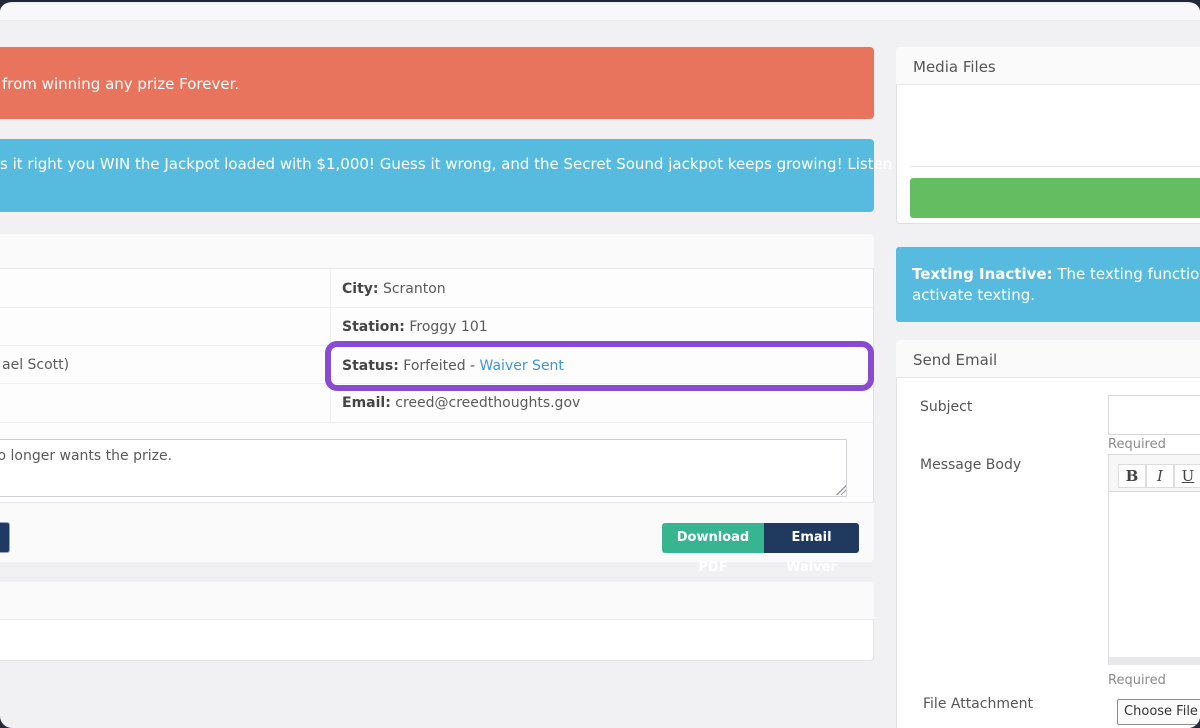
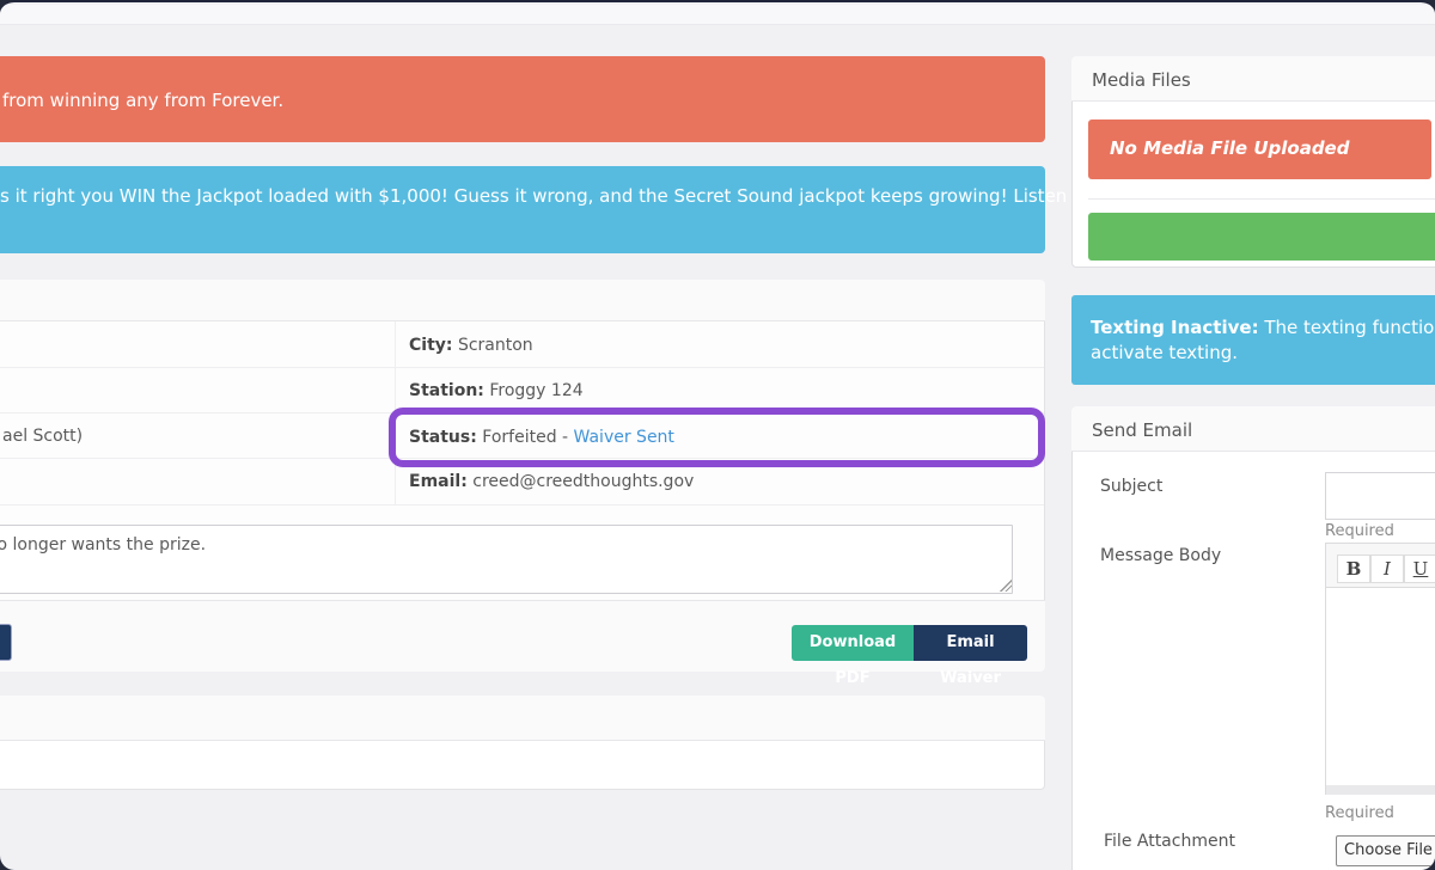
- from winning any prize Forever.
+ from winning any from Forever.
  s it right you WIN the Jackpot loaded with $1,000! Guess it wrong, and the Secret Sound jackpot keeps growing! Listen
  ael Scott)
  City: Scranton
- Station: Froggy 101
+ Station: Froggy 124
  Status: Forfeited - Waiver Sent
  Email: creed@creedthoughts.gov
  o longer wants the prize.
  Download
  Media Files
+ No Media File Uploaded
  Texting Inactive: The texting functio
  activate texting.
  Send Email
  Subject
  Required
  Message Body
  B
  I
  U
  Required
  File Attachment
  Choose File
